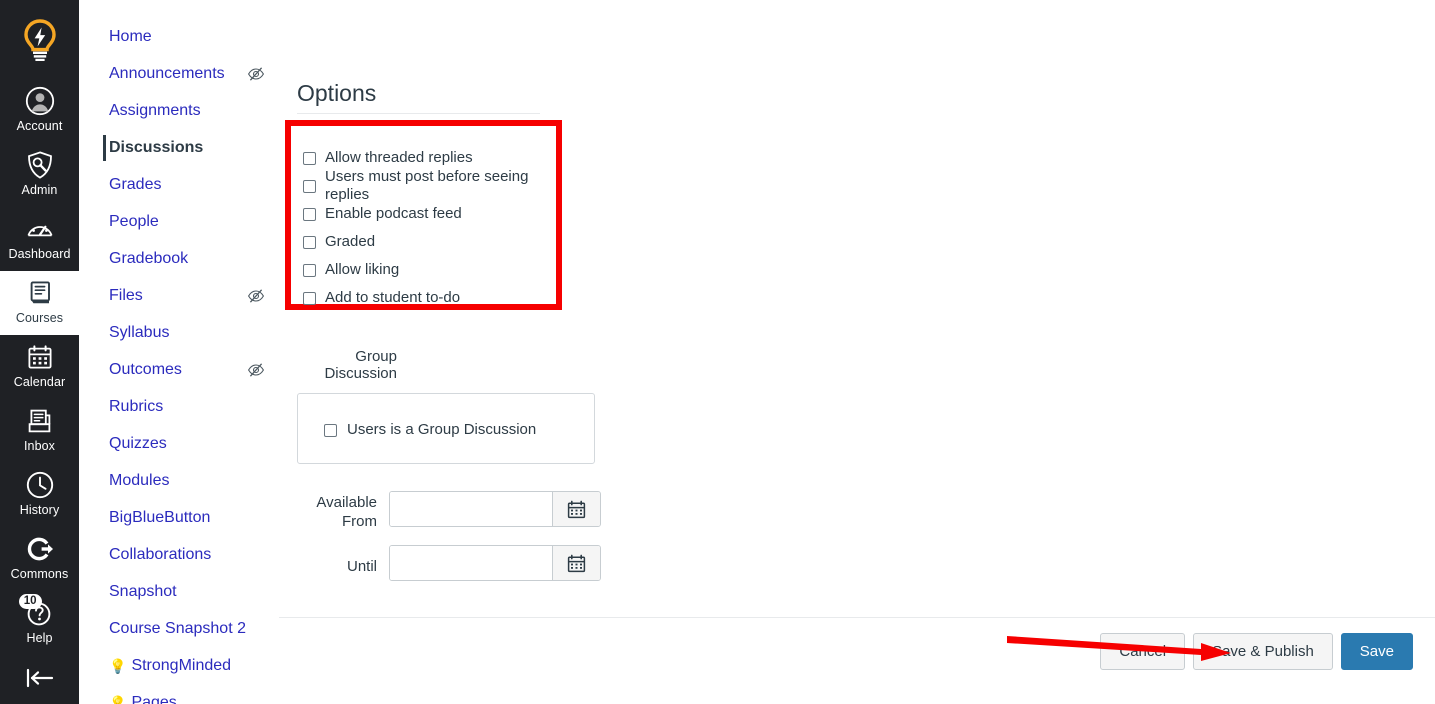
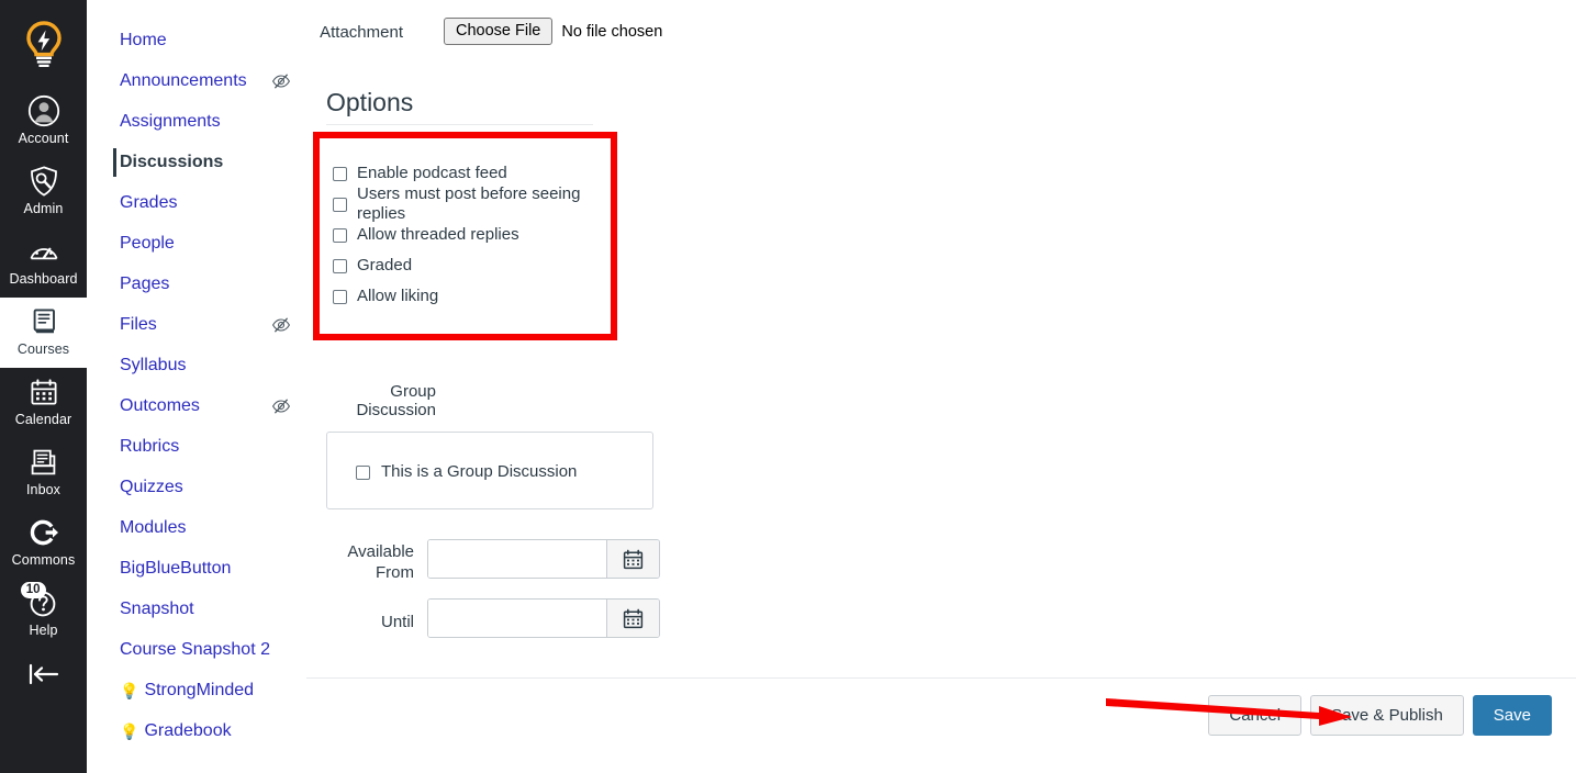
  Account
  Admin
  Dashboard
  Courses
  Calendar
  Inbox
- History
  Commons
  10
  Help
  Home
  Announcements
  Assignments
  Discussions
  Grades
  People
- Gradebook
+ Pages
  Files
  Syllabus
  Outcomes
  Rubrics
  Quizzes
  Modules
  BigBlueButton
- Collaborations
  Snapshot
  Course Snapshot 2
  💡
  StrongMinded
  💡
- Pages
+ Gradebook
+ Attachment
+ Choose File
+ No file chosen
  Options
- Allow threaded replies
+ Enable podcast feed
  Users must post before seeing replies
- Enable podcast feed
+ Allow threaded replies
  Graded
  Allow liking
- Add to student to-do
  Group Discussion
- Users is a Group Discussion
+ This is a Group Discussion
  Available From
  Until
  ve & Publish
  Save
